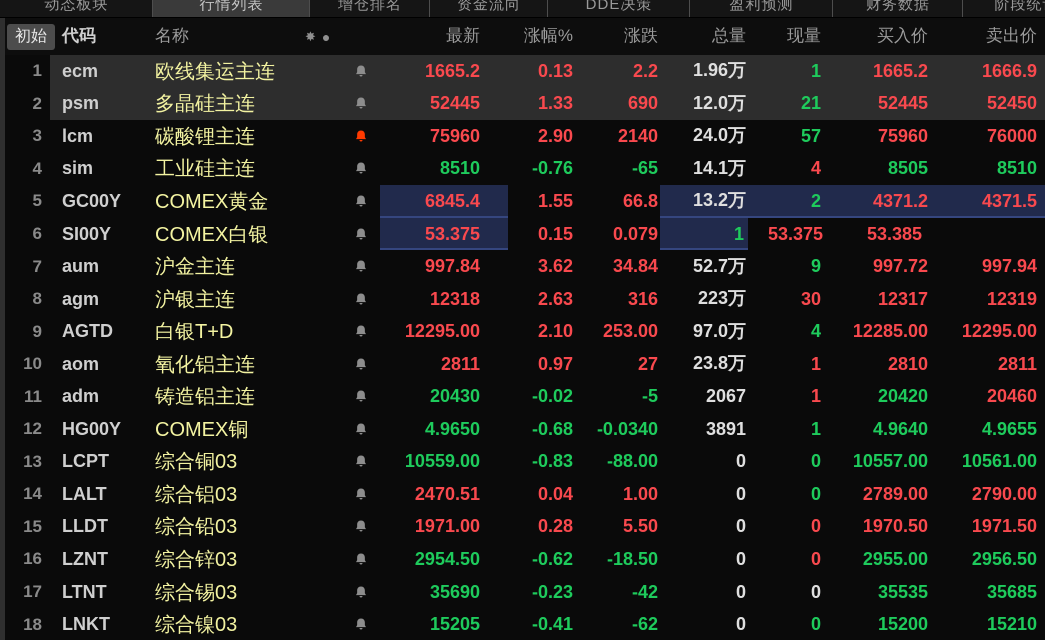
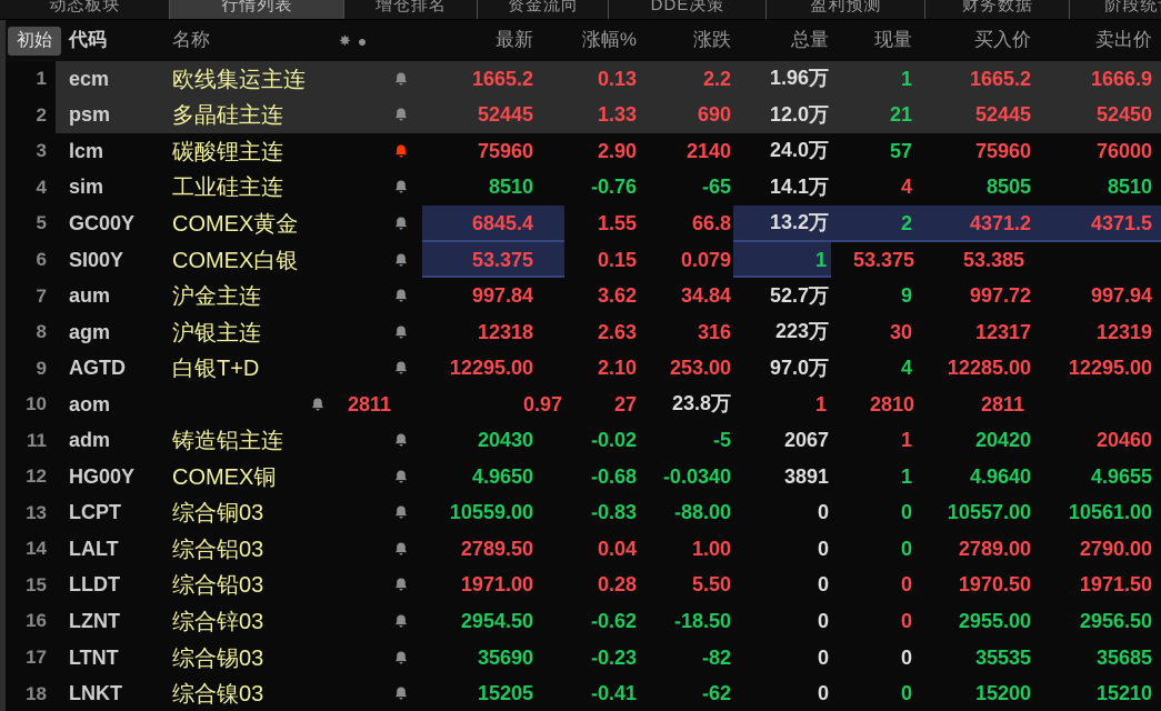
  动态板块
  行情列表
  增仓排名
  资金流向
  DDE决策
  盈利预测
  财务数据
  阶段统
  初始
  代码
  名称
  ✸
  ●
  最新
  涨幅%
  涨跌
  总量
  现量
  买入价
  卖出价
  1
  ecm
  欧线集运主连
  1665.2
  0.13
  2.2
  1.96万
  1
  1665.2
  1666.9
  2
  psm
  多晶硅主连
  52445
  1.33
  690
  12.0万
  21
  52445
  52450
  3
  lcm
  碳酸锂主连
  75960
  2.90
  2140
  24.0万
  57
  75960
  76000
  4
  sim
  工业硅主连
  8510
  -0.76
  -65
  14.1万
  4
  8505
  8510
  5
  GC00Y
  COMEX黄金
  6845.4
  1.55
  66.8
  13.2万
  2
  4371.2
  4371.5
  6
  SI00Y
  COMEX白银
  53.375
  0.15
  0.079
  1
  53.375
  53.385
  7
  aum
  沪金主连
  997.84
  3.62
  34.84
  52.7万
  9
  997.72
  997.94
  8
  agm
  沪银主连
  12318
  2.63
  316
  223万
  30
  12317
  12319
  9
  AGTD
  白银T+D
  12295.00
  2.10
  253.00
  97.0万
  4
  12285.00
  12295.00
  10
  aom
- 氧化铝主连
  2811
  0.97
  27
  23.8万
  1
  2810
  2811
  11
  adm
  铸造铝主连
  20430
  -0.02
  -5
  2067
  1
  20420
  20460
  12
  HG00Y
  COMEX铜
  4.9650
  -0.68
  -0.0340
  3891
  1
  4.9640
  4.9655
  13
  LCPT
  综合铜03
  10559.00
  -0.83
  -88.00
  0
  0
  10557.00
  10561.00
  14
  LALT
  综合铝03
- 2470.51
+ 2789.50
  0.04
  1.00
  0
  0
  2789.00
  2790.00
  15
  LLDT
  综合铅03
  1971.00
  0.28
  5.50
  0
  0
  1970.50
  1971.50
  16
  LZNT
  综合锌03
  2954.50
  -0.62
  -18.50
  0
  0
  2955.00
  2956.50
  17
  LTNT
  综合锡03
  35690
  -0.23
- -42
+ -82
  0
  0
  35535
  35685
  18
  LNKT
  综合镍03
  15205
  -0.41
  -62
  0
  0
  15200
  15210
